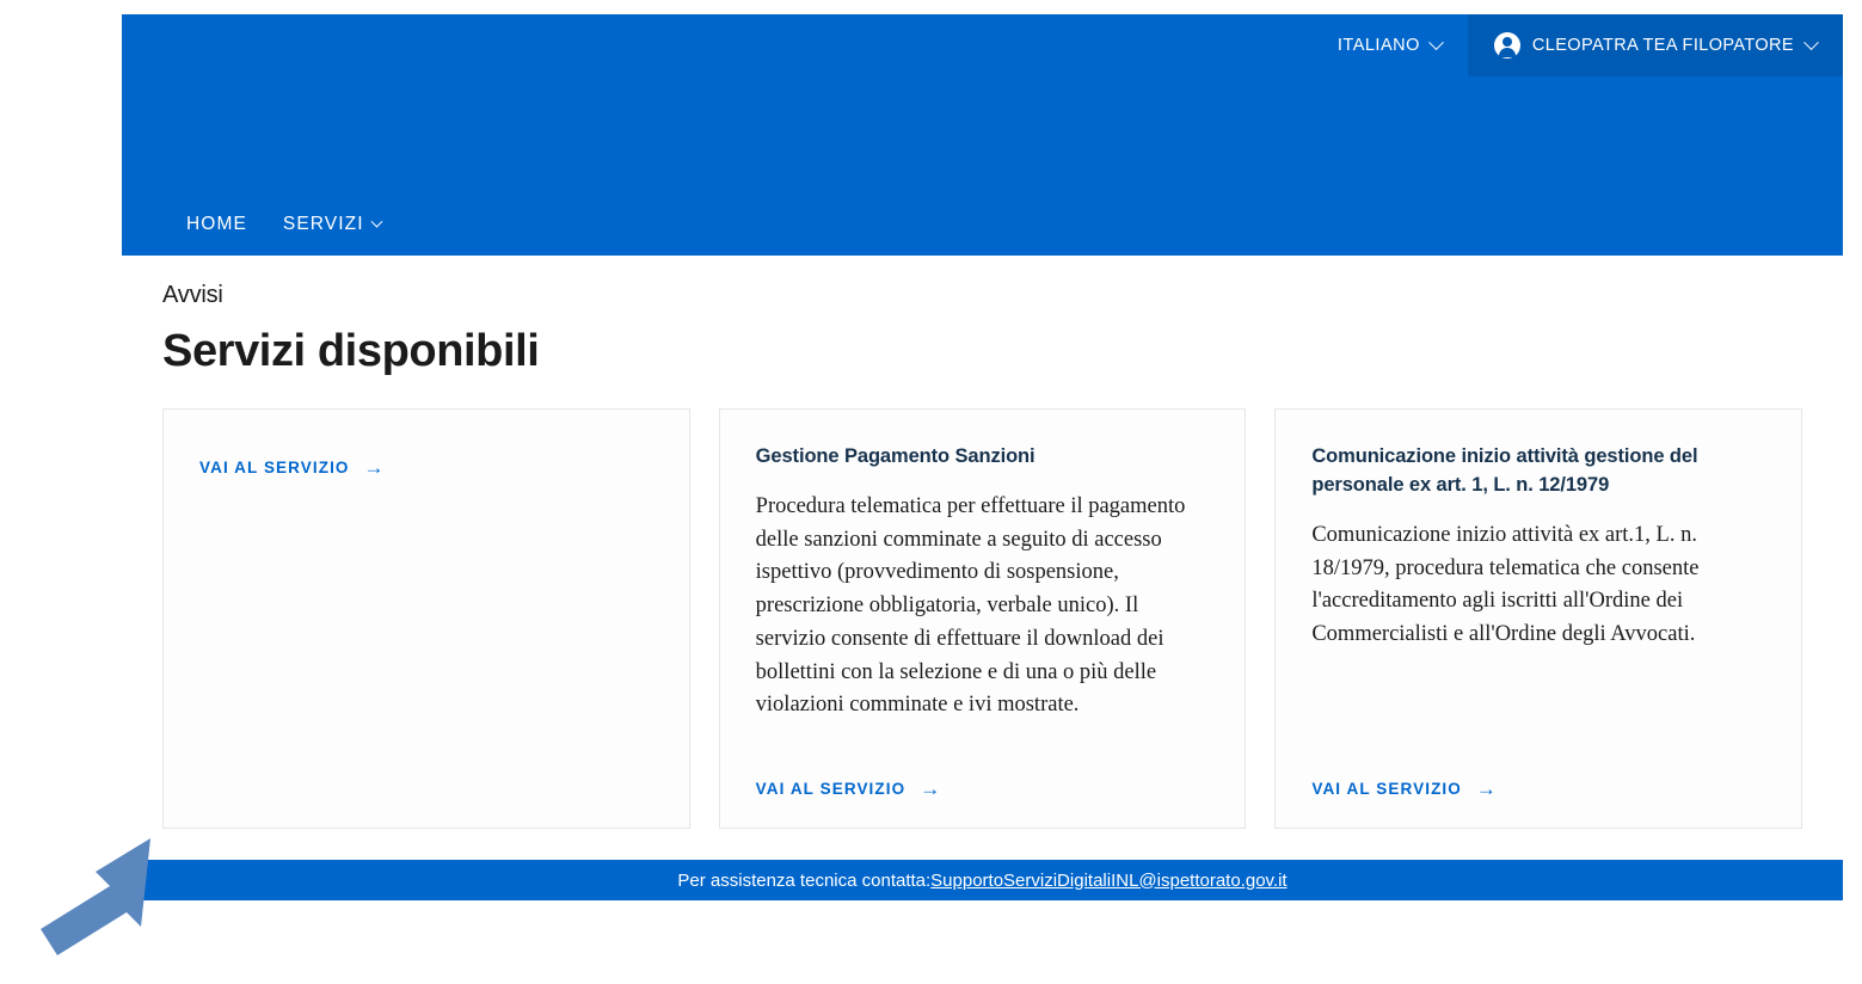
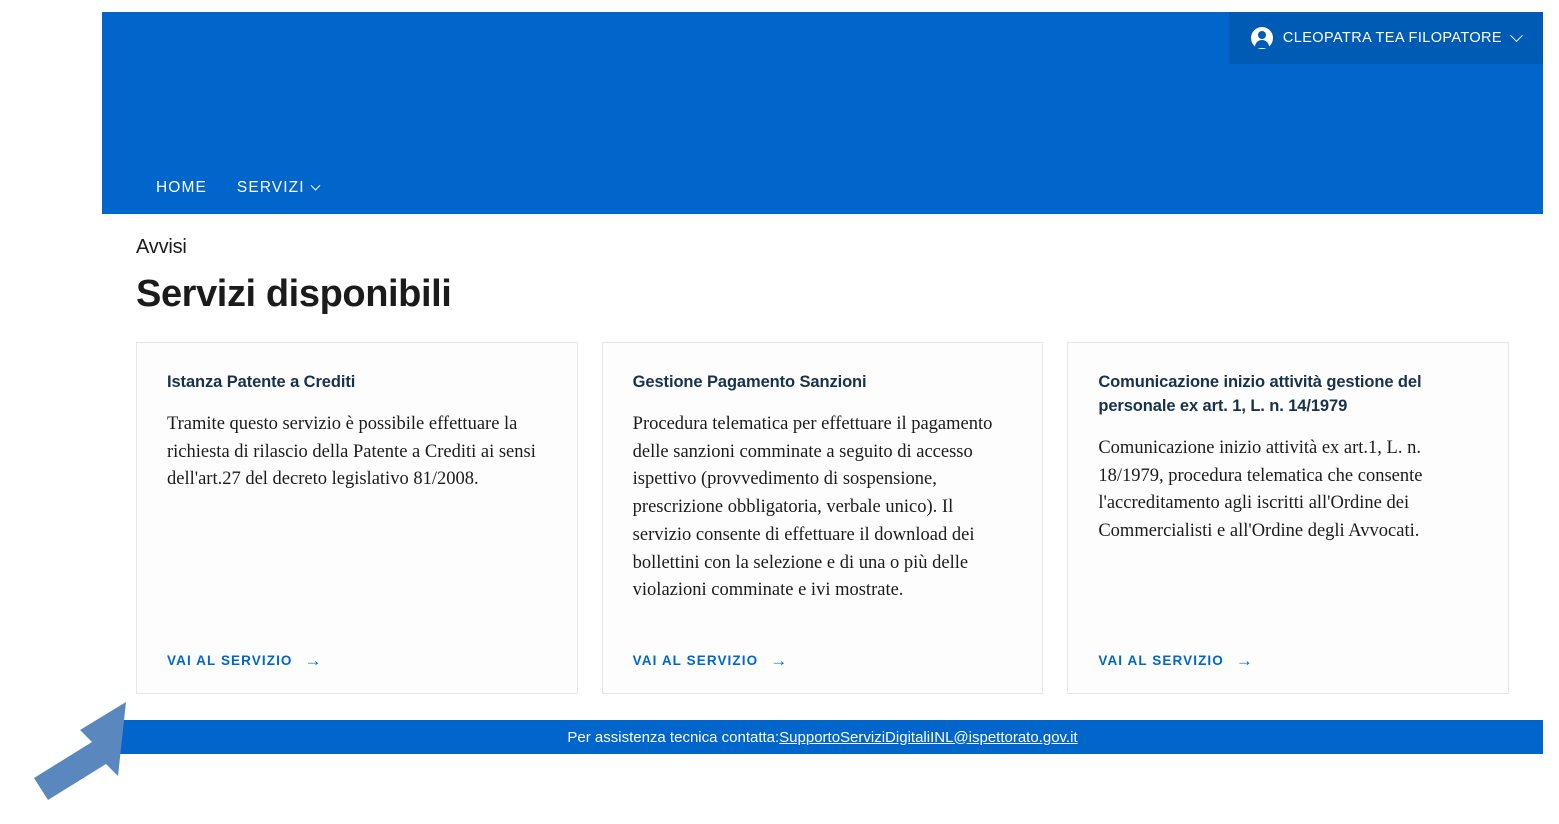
- ITALIANO
  CLEOPATRA TEA FILOPATORE
  HOME
  SERVIZI
  Avvisi
  Servizi disponibili
+ Istanza Patente a Crediti
+ Tramite questo servizio è possibile effettuare la richiesta di rilascio della Patente a Crediti ai sensi dell'art.27 del decreto legislativo 81/2008.
  VAI AL SERVIZIO
  →
  Gestione Pagamento Sanzioni
  Procedura telematica per effettuare il pagamento delle sanzioni comminate a seguito di accesso ispettivo (provvedimento di sospensione, prescrizione obbligatoria, verbale unico). Il servizio consente di effettuare il download dei bollettini con la selezione e di una o più delle violazioni comminate e ivi mostrate.
  VAI AL SERVIZIO
  →
- Comunicazione inizio attività gestione del personale ex art. 1, L. n. 12/1979
+ Comunicazione inizio attività gestione del personale ex art. 1, L. n. 14/1979
  Comunicazione inizio attività ex art.1, L. n. 18/1979, procedura telematica che consente l'accreditamento agli iscritti all'Ordine dei Commercialisti e all'Ordine degli Avvocati.
  VAI AL SERVIZIO
  →
  Per assistenza tecnica contatta:
  SupportoServiziDigitaliINL@ispettorato.gov.it
